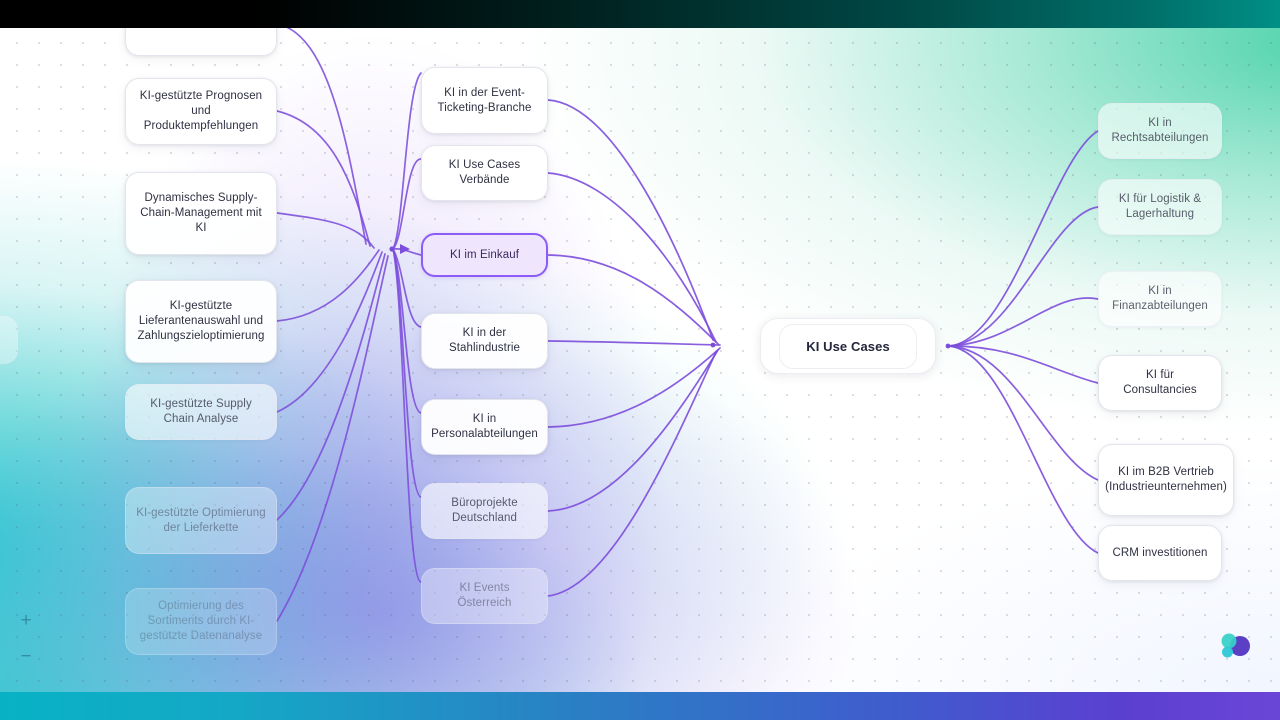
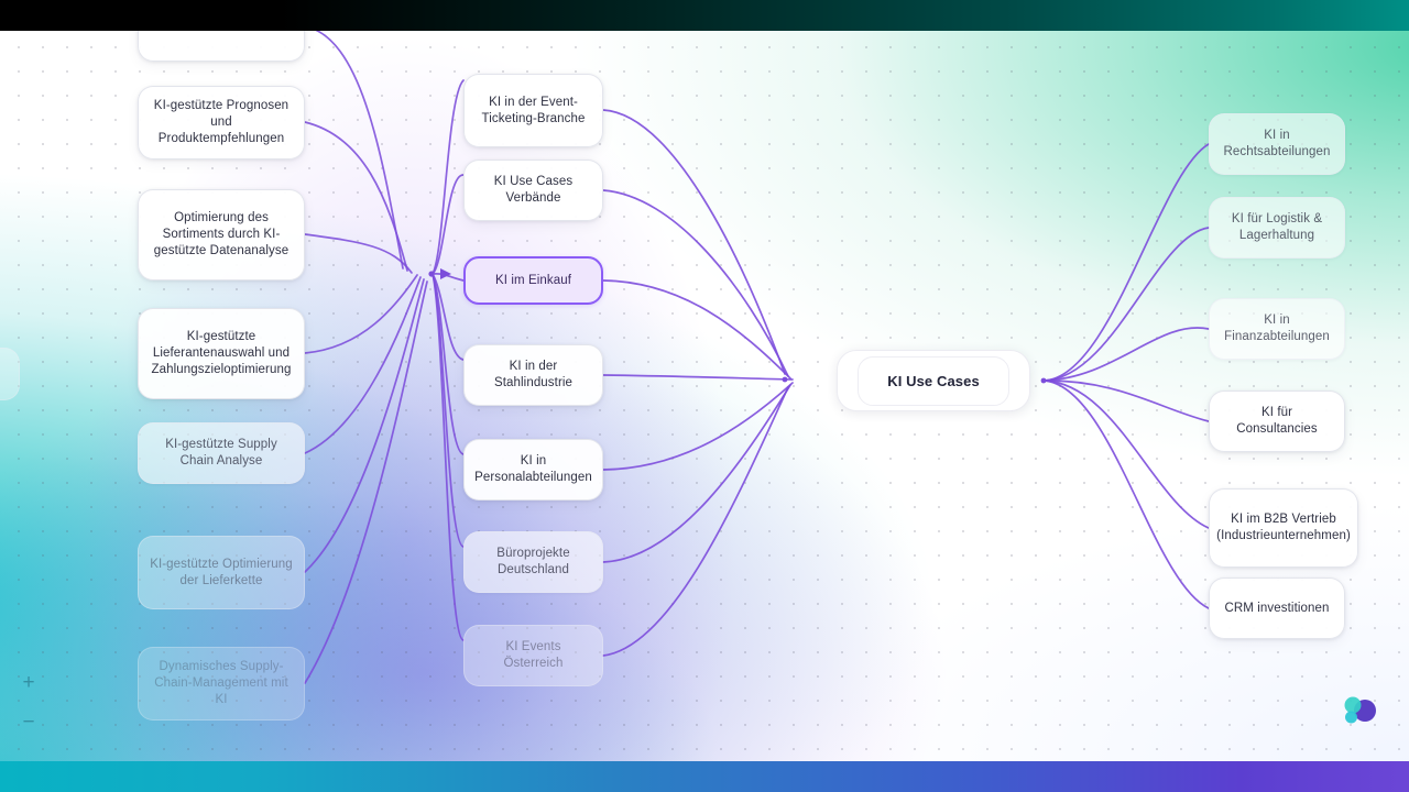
  KI-gestützte Prognosen und Produktempfehlungen
- Dynamisches Supply-Chain-Management mit KI
+ Optimierung des Sortiments durch KI-gestützte Datenanalyse
  KI-gestützte Lieferantenauswahl und Zahlungszieloptimierung
  KI-gestützte Supply Chain Analyse
  KI-gestützte Optimierung der Lieferkette
- Optimierung des Sortiments durch KI-gestützte Datenanalyse
+ Dynamisches Supply-Chain-Management mit KI
  KI in der Event-Ticketing-Branche
  KI Use Cases Verbände
  KI im Einkauf
  KI in der Stahlindustrie
  KI in Personalabteilungen
  Büroprojekte Deutschland
  KI Events Österreich
  KI in Rechtsabteilungen
  KI für Logistik & Lagerhaltung
  KI in Finanzabteilungen
  KI für Consultancies
  KI im B2B Vertrieb (Industrieunternehmen)
  CRM investitionen
  KI Use Cases
  +
  −
